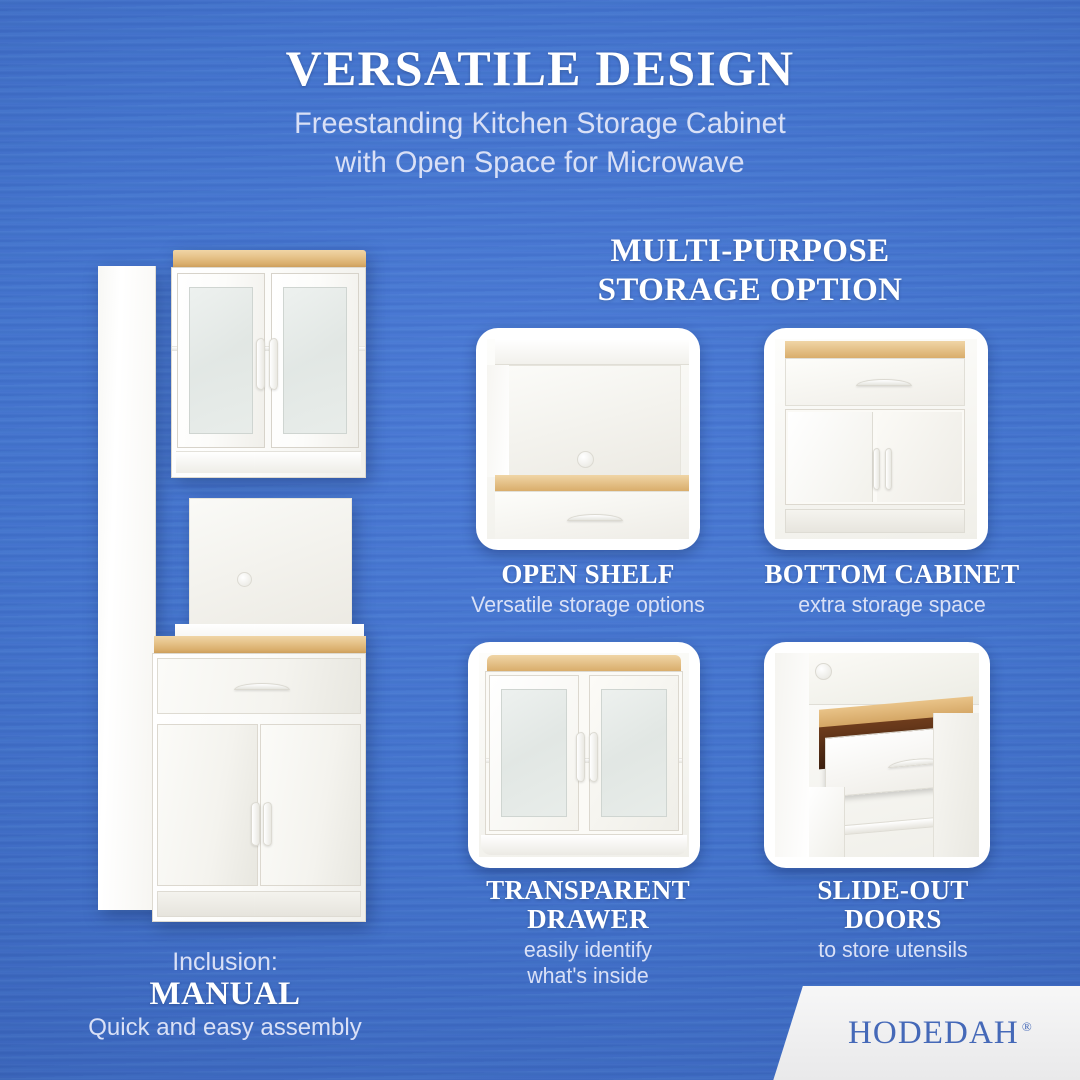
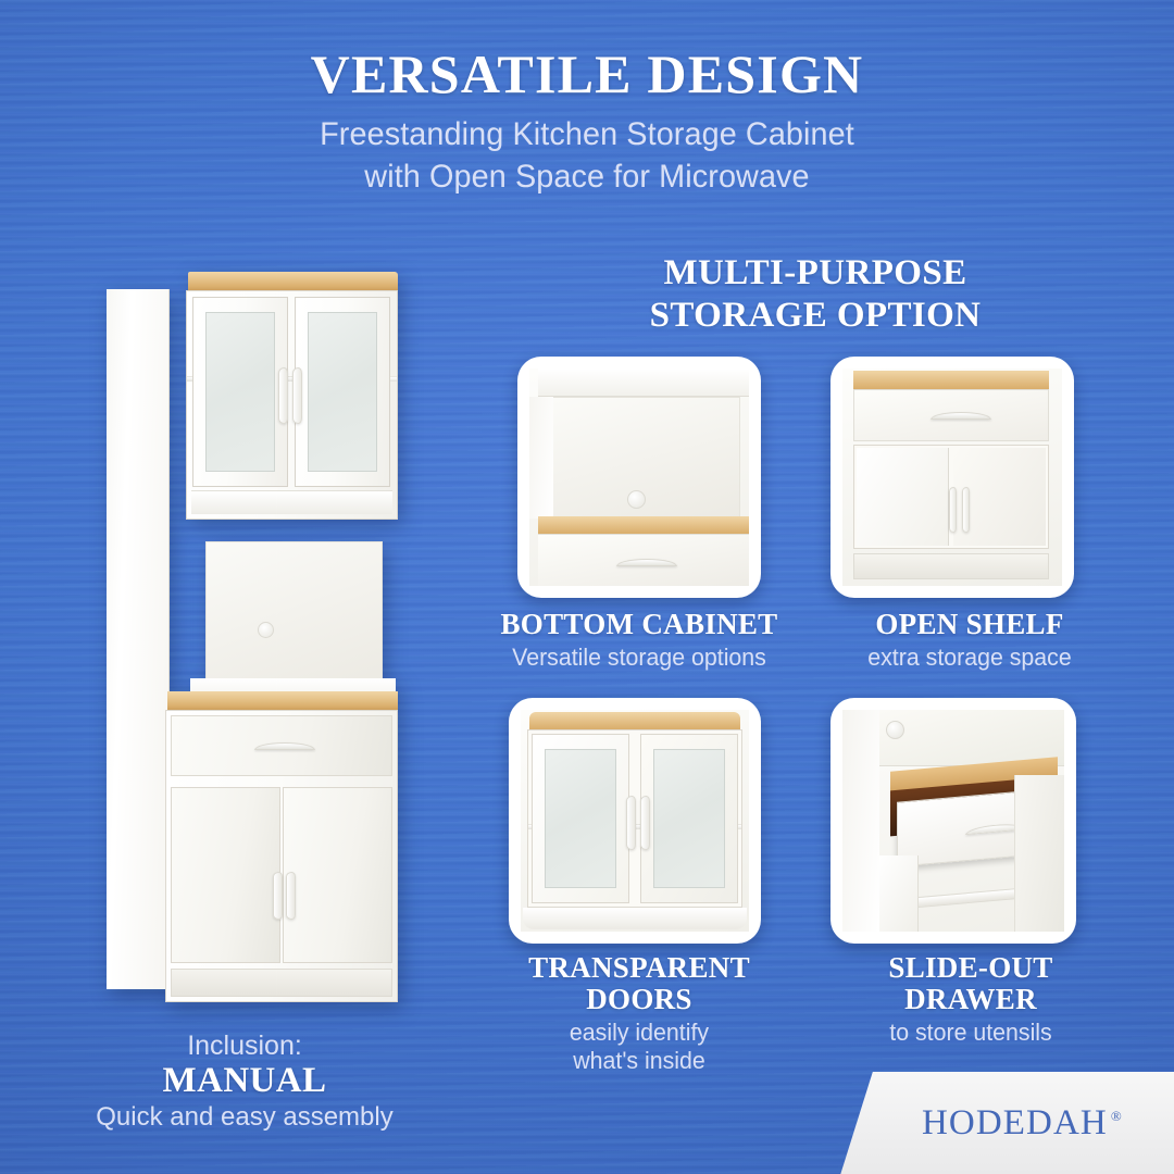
  VERSATILE DESIGN
  Freestanding Kitchen Storage Cabinet
  with Open Space for Microwave
  MULTI-PURPOSE
  STORAGE OPTION
- OPEN SHELF
+ BOTTOM CABINET
  Versatile storage options
- BOTTOM CABINET
+ OPEN SHELF
  extra storage space
  TRANSPARENT
- DRAWER
+ DOORS
  easily identify
  what's inside
  SLIDE-OUT
- DOORS
+ DRAWER
  to store utensils
  Inclusion:
  MANUAL
  Quick and easy assembly
  HODEDAH ®
